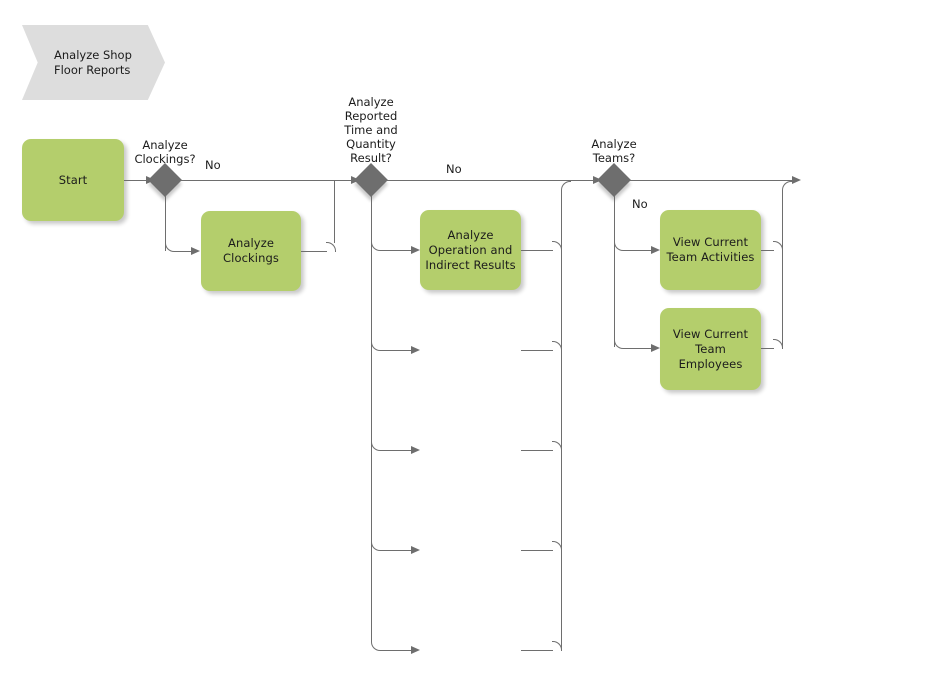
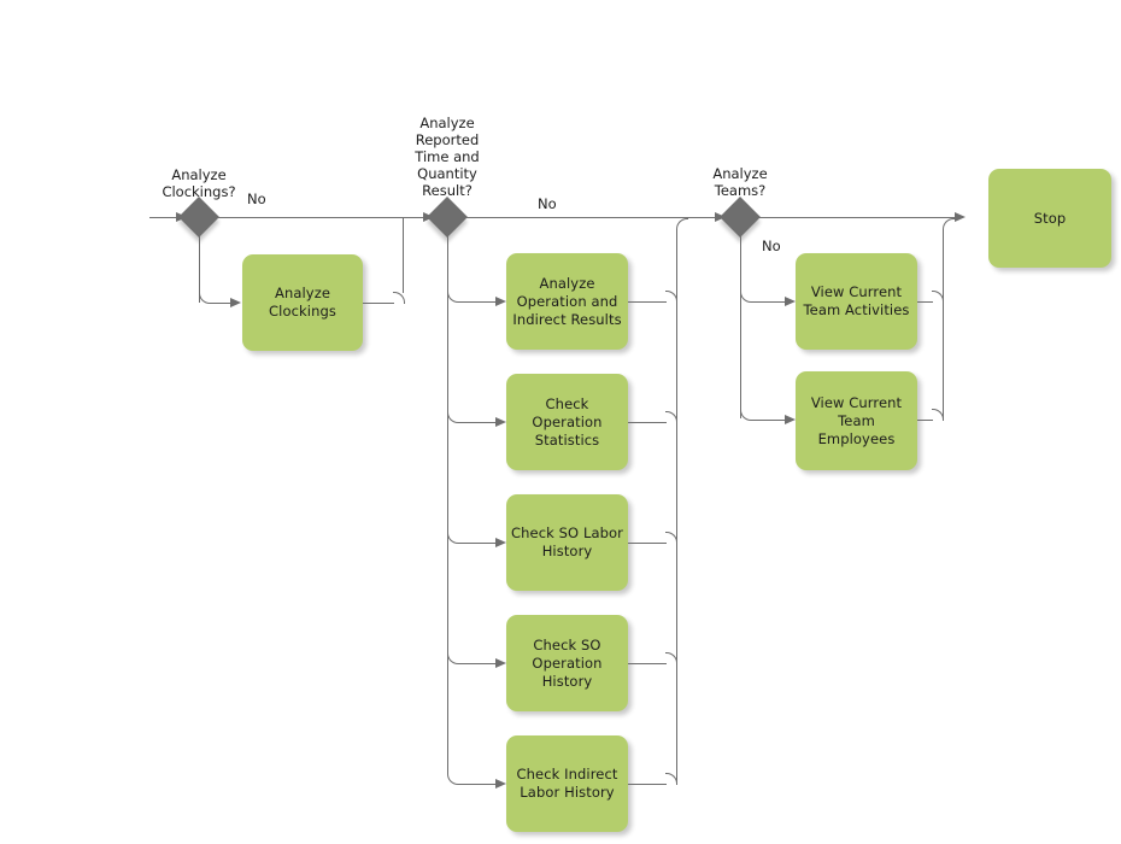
- Analyze Shop
- Floor Reports
- Start
  Analyze
  Clockings?
  No
  Analyze
  Clockings
  Analyze
  Reported
  Time and
  Quantity
  Result?
  No
  Analyze
  Operation and
  Indirect Results
+ Check Operation
+ Statistics
+ Check SO Labor
+ History
+ Check SO
+ Operation History
+ Check Indirect
+ Labor History
  Analyze
  Teams?
  No
  View Current
  Team Activities
  View Current
  Team Employees
+ Stop
